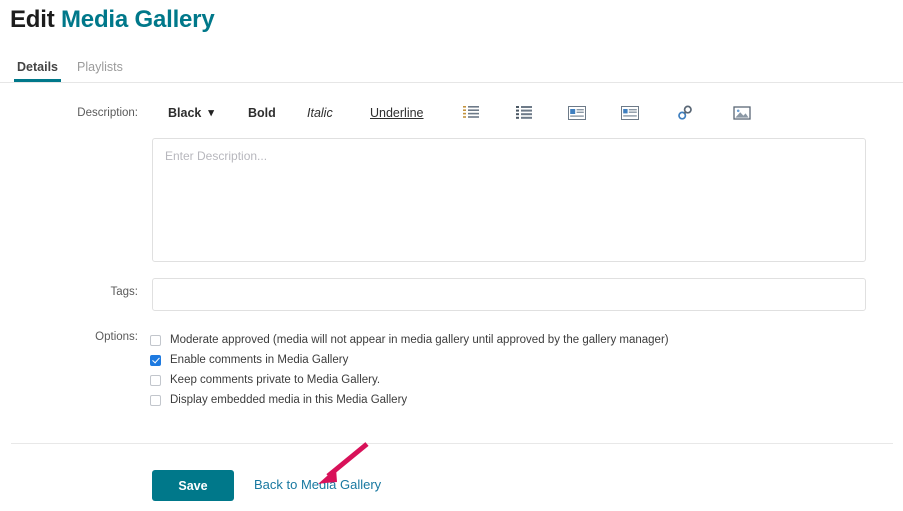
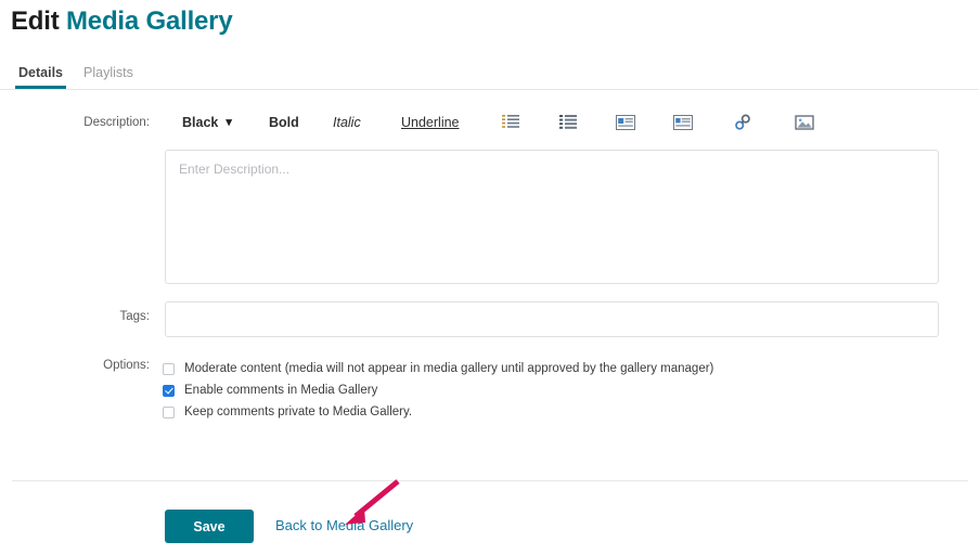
  Edit Media Gallery
  Details
  Playlists
  Description:
  Black ▾
  Bold
  Italic
  Underline
  Enter Description...
  Tags:
  Options:
- Moderate approved (media will not appear in media gallery until approved by the gallery manager)
+ Moderate content (media will not appear in media gallery until approved by the gallery manager)
  Enable comments in Media Gallery
  Keep comments private to Media Gallery.
- Display embedded media in this Media Gallery
  Save
  Back to Media Gallery
